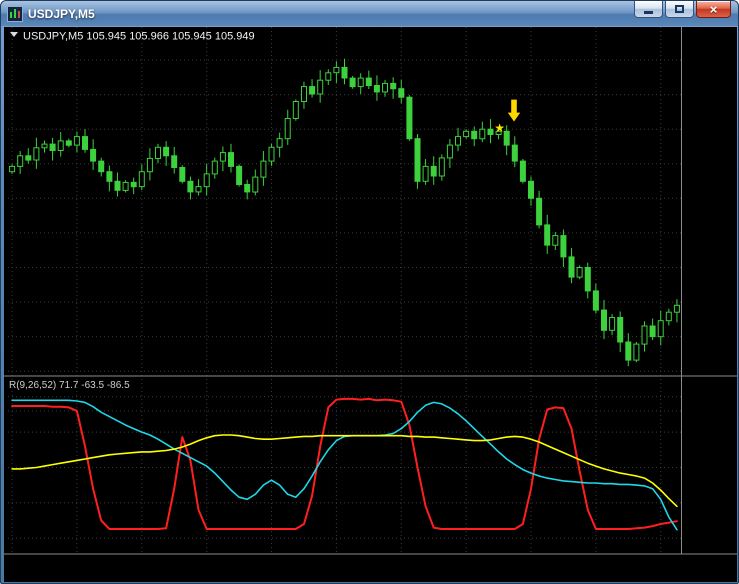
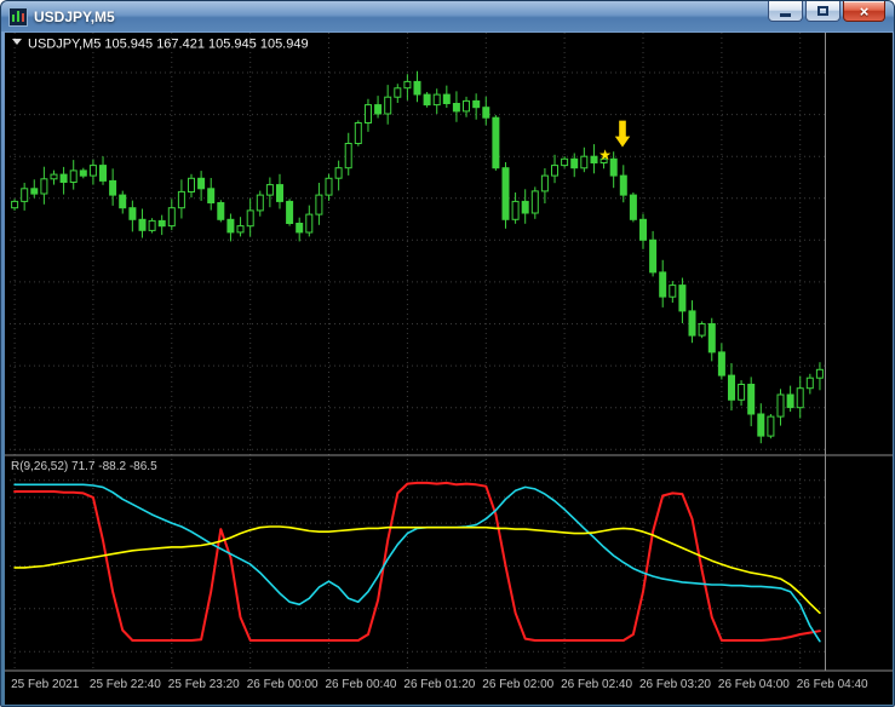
  USDJPY,M5
  ×
  ★
+ 25 Feb 2021
+ 25 Feb 22:40
+ 25 Feb 23:20
+ 26 Feb 00:00
+ 26 Feb 00:40
+ 26 Feb 01:20
+ 26 Feb 02:00
+ 26 Feb 02:40
+ 26 Feb 03:20
+ 26 Feb 04:00
+ 26 Feb 04:40
- USDJPY,M5 105.945 105.966 105.945 105.949
+ USDJPY,M5 105.945 167.421 105.945 105.949
- R(9,26,52) 71.7 -63.5 -86.5
+ R(9,26,52) 71.7 -88.2 -86.5
